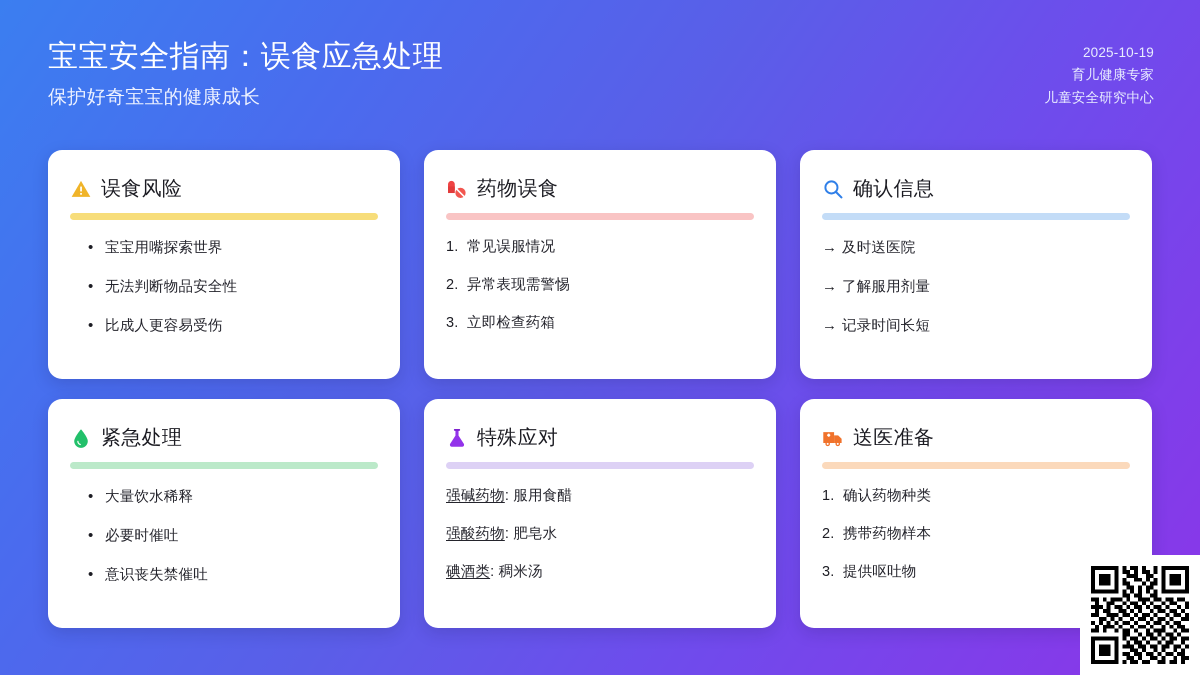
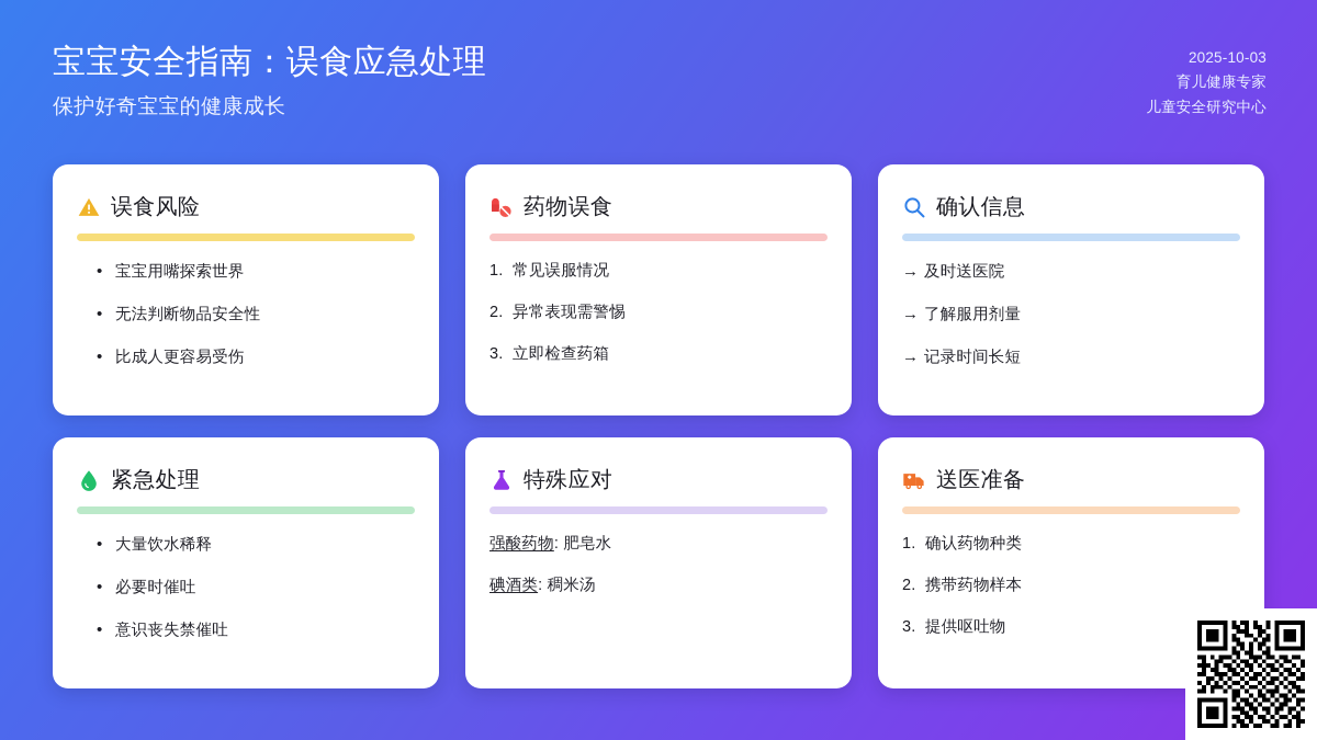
  宝宝安全指南：误食应急处理
  保护好奇宝宝的健康成长
- 2025-10-19
+ 2025-10-03
  育儿健康专家
  儿童安全研究中心
  误食风险
  宝宝用嘴探索世界
  无法判断物品安全性
  比成人更容易受伤
  药物误食
  1.
  常见误服情况
  2.
  异常表现需警惕
  3.
  立即检查药箱
  确认信息
  →
  及时送医院
  →
  了解服用剂量
  →
  记录时间长短
  紧急处理
  大量饮水稀释
  必要时催吐
  意识丧失禁催吐
  特殊应对
- 强碱药物: 服用食醋
  强酸药物: 肥皂水
  碘酒类: 稠米汤
  送医准备
  1.
  确认药物种类
  2.
  携带药物样本
  3.
  提供呕吐物
